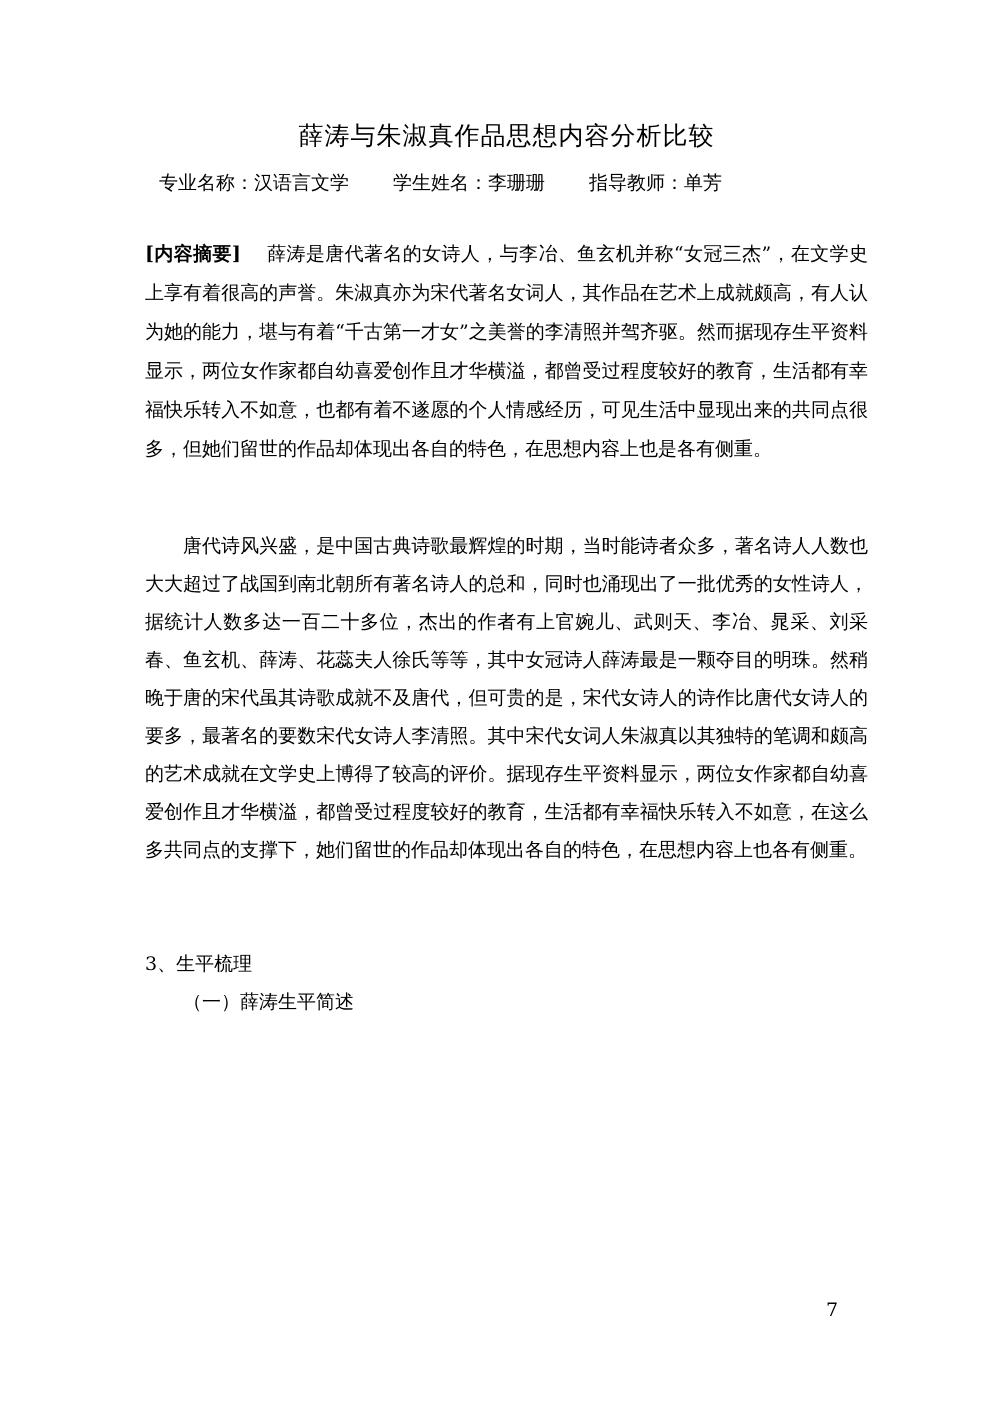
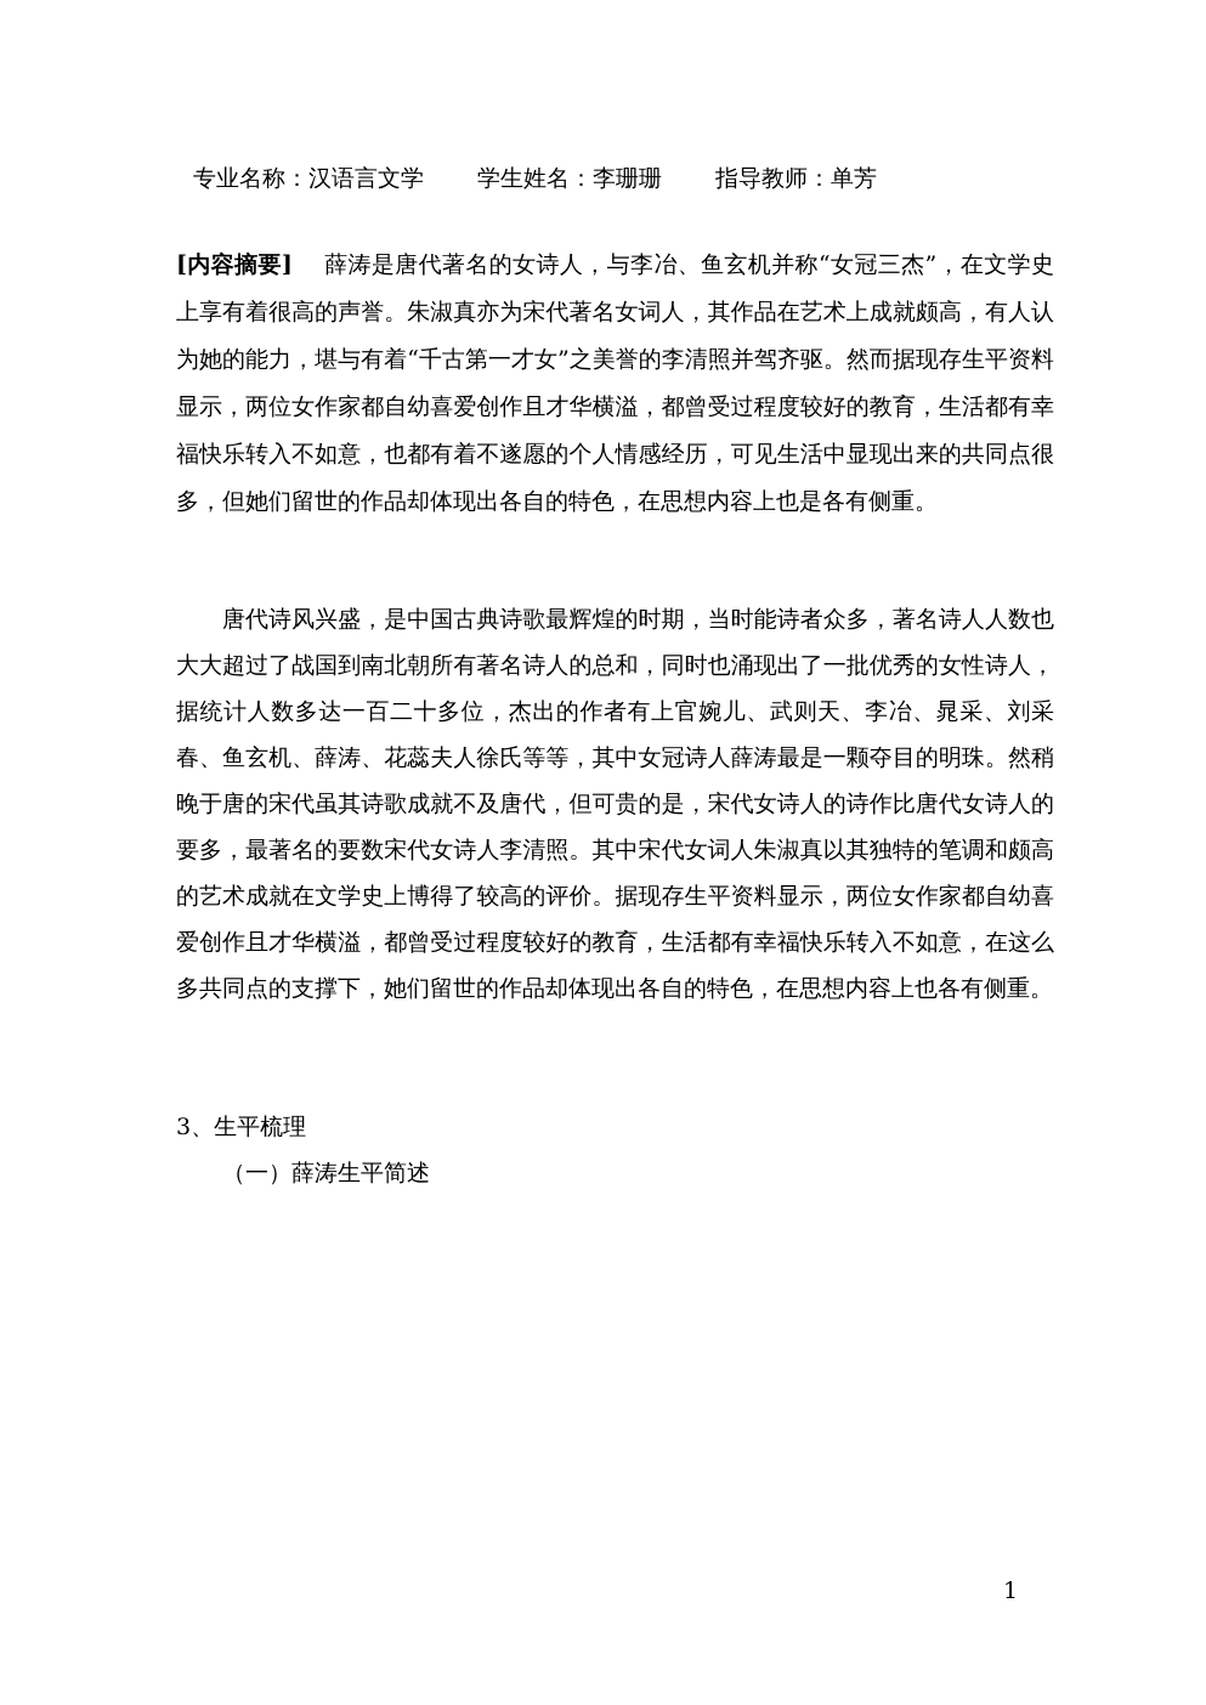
- 薛涛与朱淑真作品思想内容分析比较
  专业名称：汉语言文学
  学生姓名：李珊珊
  指导教师：单芳
  [内容摘要] 薛涛是唐代著名的女诗人，与李冶、鱼玄机并称“女冠三杰”，在文学史上享有着很高的声誉。朱淑真亦为宋代著名女词人，其作品在艺术上成就颇高，有人认为她的能力，堪与有着“千古第一才女”之美誉的李清照并驾齐驱。然而据现存生平资料显示，两位女作家都自幼喜爱创作且才华横溢，都曾受过程度较好的教育，生活都有幸福快乐转入不如意，也都有着不遂愿的个人情感经历，可见生活中显现出来的共同点很多，但她们留世的作品却体现出各自的特色，在思想内容上也是各有侧重。
  唐代诗风兴盛，是中国古典诗歌最辉煌的时期，当时能诗者众多，著名诗人人数也大大超过了战国到南北朝所有著名诗人的总和，同时也涌现出了一批优秀的女性诗人，据统计人数多达一百二十多位，杰出的作者有上官婉儿、武则天、李冶、晁采、刘采春、鱼玄机、薛涛、花蕊夫人徐氏等等，其中女冠诗人薛涛最是一颗夺目的明珠。然稍晚于唐的宋代虽其诗歌成就不及唐代，但可贵的是，宋代女诗人的诗作比唐代女诗人的要多，最著名的要数宋代女诗人李清照。其中宋代女词人朱淑真以其独特的笔调和颇高的艺术成就在文学史上博得了较高的评价。据现存生平资料显示，两位女作家都自幼喜爱创作且才华横溢，都曾受过程度较好的教育，生活都有幸福快乐转入不如意，在这么多共同点的支撑下，她们留世的作品却体现出各自的特色，在思想内容上也各有侧重。
  3、生平梳理
  （一）薛涛生平简述
- 7
+ 1
